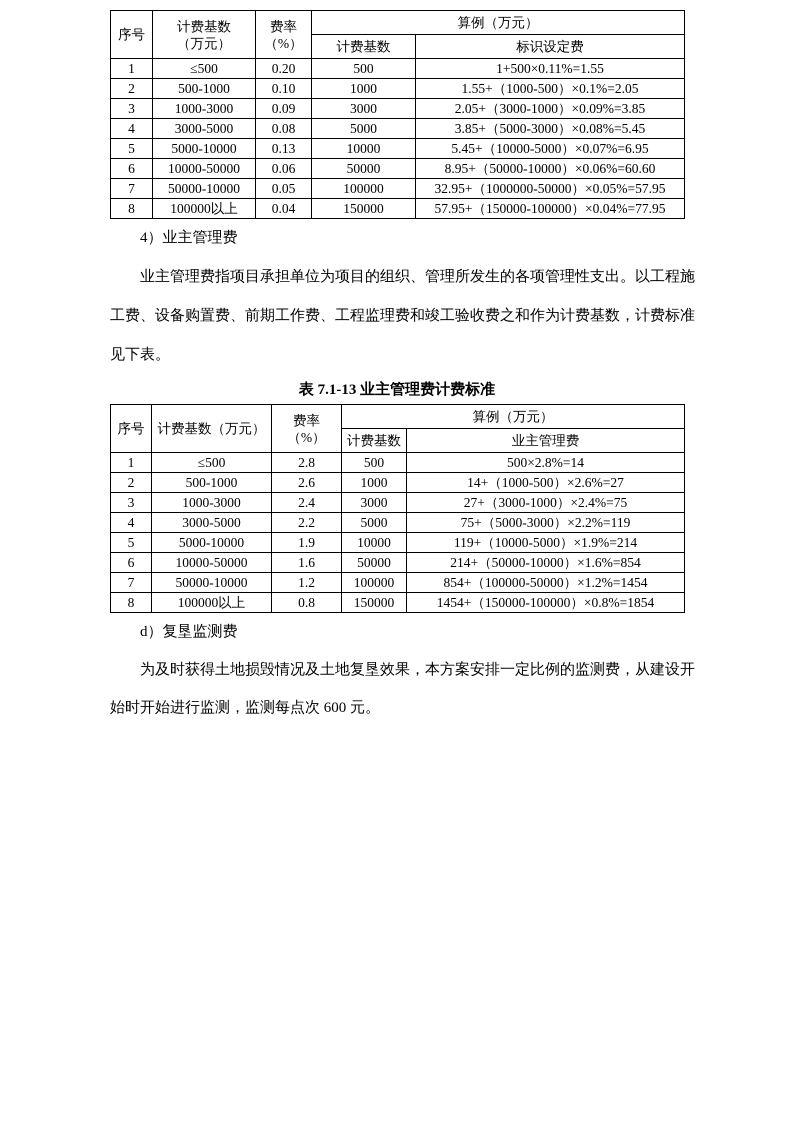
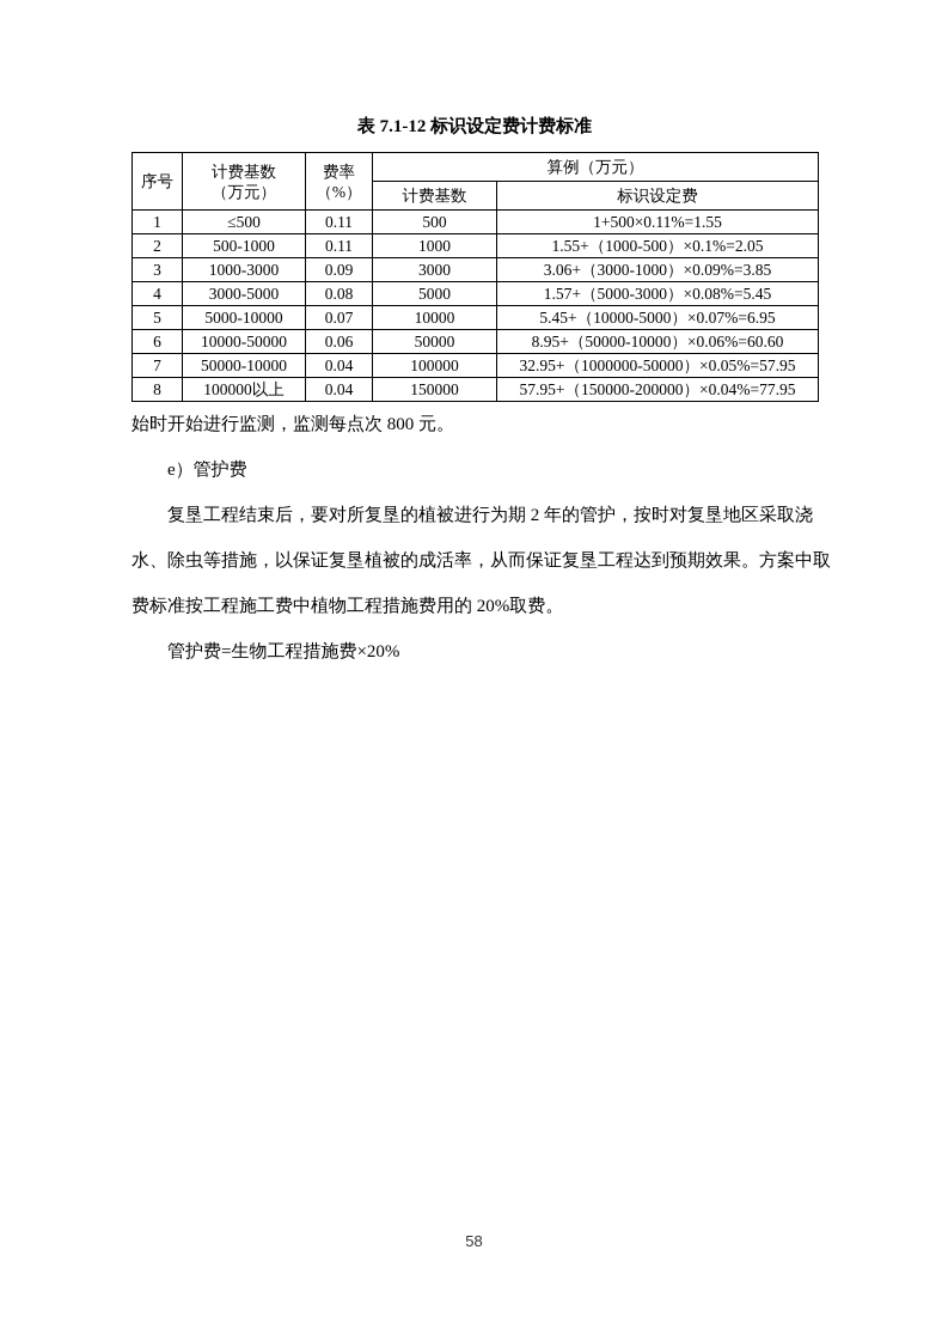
+ 表 7.1-12 标识设定费计费标准
  序号	计费基数 （万元）	费率 （%）	算例（万元）
  计费基数	标识设定费
- 1	≤500	0.20	500	1+500×0.11%=1.55
+ 1	≤500	0.11	500	1+500×0.11%=1.55
- 2	500-1000	0.10	1000	1.55+（1000-500）×0.1%=2.05
+ 2	500-1000	0.11	1000	1.55+（1000-500）×0.1%=2.05
- 3	1000-3000	0.09	3000	2.05+（3000-1000）×0.09%=3.85
+ 3	1000-3000	0.09	3000	3.06+（3000-1000）×0.09%=3.85
- 4	3000-5000	0.08	5000	3.85+（5000-3000）×0.08%=5.45
+ 4	3000-5000	0.08	5000	1.57+（5000-3000）×0.08%=5.45
- 5	5000-10000	0.13	10000	5.45+（10000-5000）×0.07%=6.95
+ 5	5000-10000	0.07	10000	5.45+（10000-5000）×0.07%=6.95
  6	10000-50000	0.06	50000	8.95+（50000-10000）×0.06%=60.60
- 7	50000-10000	0.05	100000	32.95+（1000000-50000）×0.05%=57.95
+ 7	50000-10000	0.04	100000	32.95+（1000000-50000）×0.05%=57.95
- 8	100000以上	0.04	150000	57.95+（150000-100000）×0.04%=77.95
+ 8	100000以上	0.04	150000	57.95+（150000-200000）×0.04%=77.95
- 4）业主管理费
- 业主管理费指项目承担单位为项目的组织、管理所发生的各项管理性支出。以工程施
- 工费、设备购置费、前期工作费、工程监理费和竣工验收费之和作为计费基数，计费标准
- 见下表。
- 表 7.1-13 业主管理费计费标准
- 序号	计费基数（万元）	费率 （%）	算例（万元）
- 计费基数	业主管理费
- 1	≤500	2.8	500	500×2.8%=14
- 2	500-1000	2.6	1000	14+（1000-500）×2.6%=27
- 3	1000-3000	2.4	3000	27+（3000-1000）×2.4%=75
- 4	3000-5000	2.2	5000	75+（5000-3000）×2.2%=119
- 5	5000-10000	1.9	10000	119+（10000-5000）×1.9%=214
- 6	10000-50000	1.6	50000	214+（50000-10000）×1.6%=854
- 7	50000-10000	1.2	100000	854+（100000-50000）×1.2%=1454
- 8	100000以上	0.8	150000	1454+（150000-100000）×0.8%=1854
- d）复垦监测费
- 为及时获得土地损毁情况及土地复垦效果，本方案安排一定比例的监测费，从建设开
- 始时开始进行监测，监测每点次 600 元。
+ 始时开始进行监测，监测每点次 800 元。
+ e）管护费
+ 复垦工程结束后，要对所复垦的植被进行为期 2 年的管护，按时对复垦地区采取浇
+ 水、除虫等措施，以保证复垦植被的成活率，从而保证复垦工程达到预期效果。方案中取
+ 费标准按工程施工费中植物工程措施费用的 20%取费。
+ 管护费=生物工程措施费×20%
+ 58
